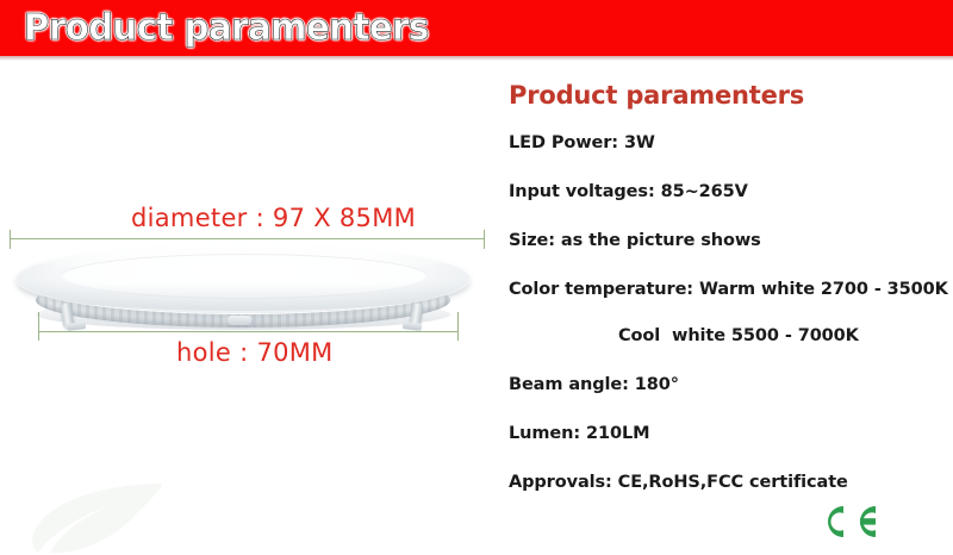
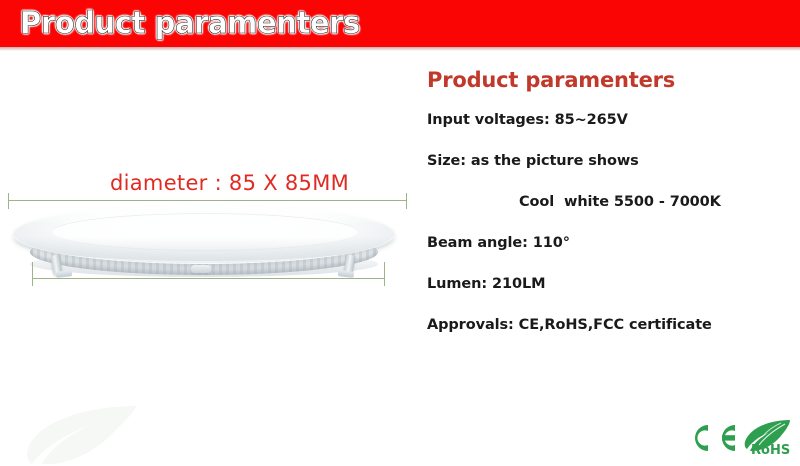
  Product paramenters
- diameter : 97 X 85MM
+ diameter : 85 X 85MM
- hole : 70MM
  Product paramenters
- LED Power: 3W
  Input voltages: 85~265V
  Size: as the picture shows
- Color temperature: Warm white 2700 - 3500K
  Cool white 5500 - 7000K
- Beam angle: 180°
+ Beam angle: 110°
  Lumen: 210LM
  Approvals: CE,RoHS,FCC certificate
+ RoHS
